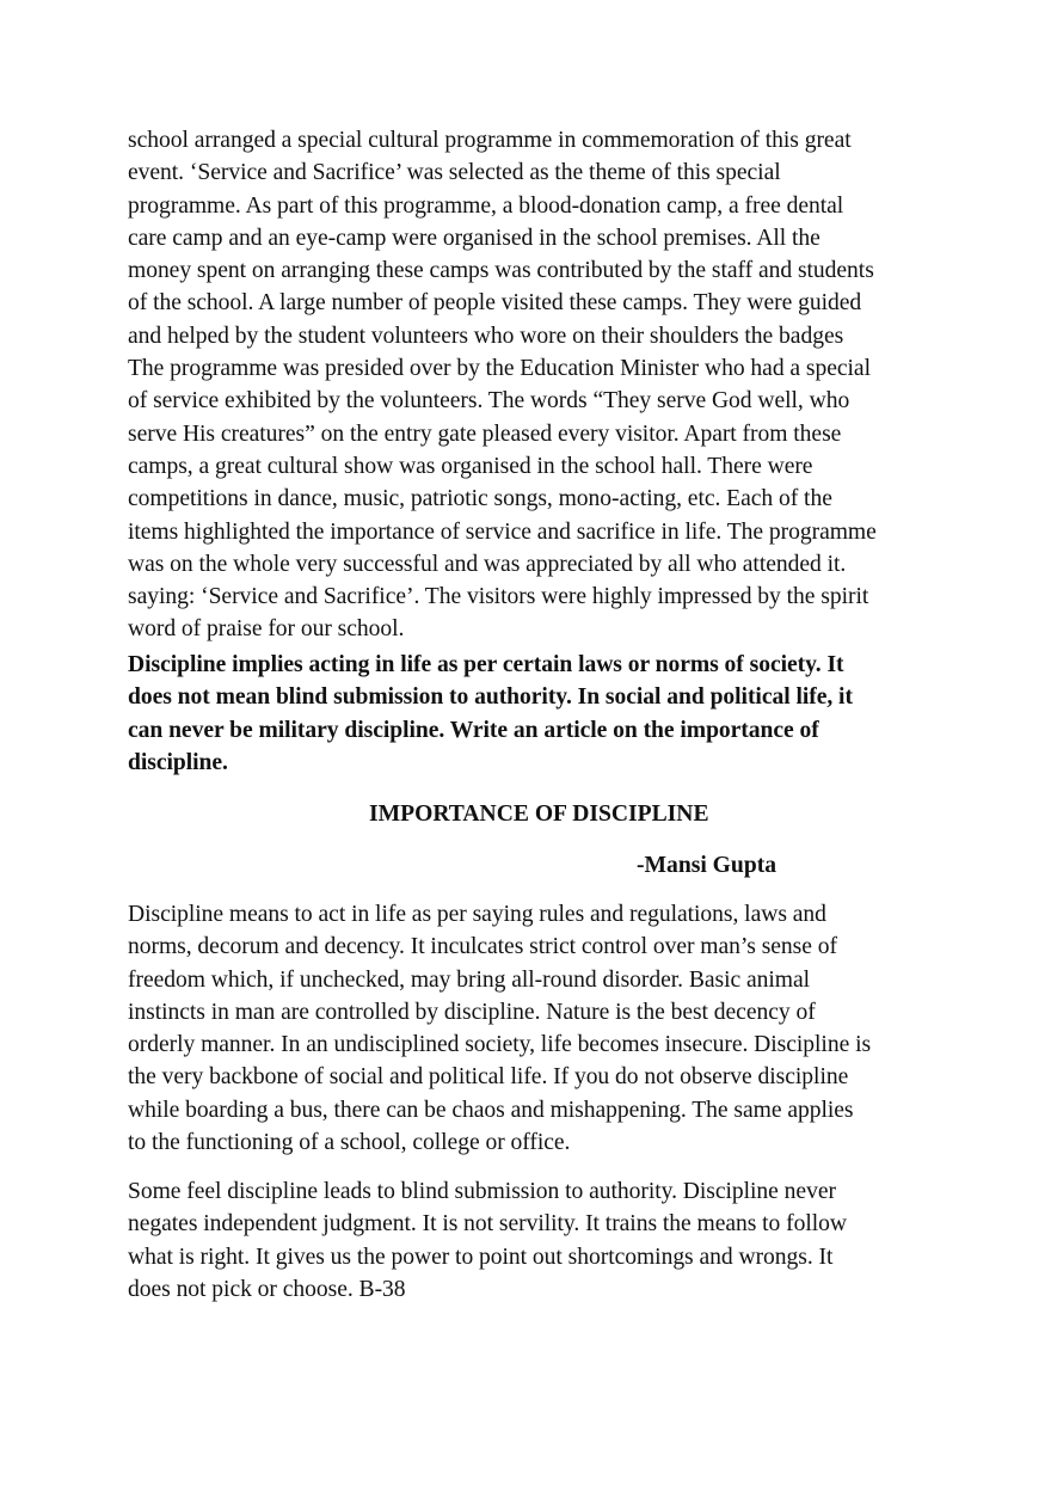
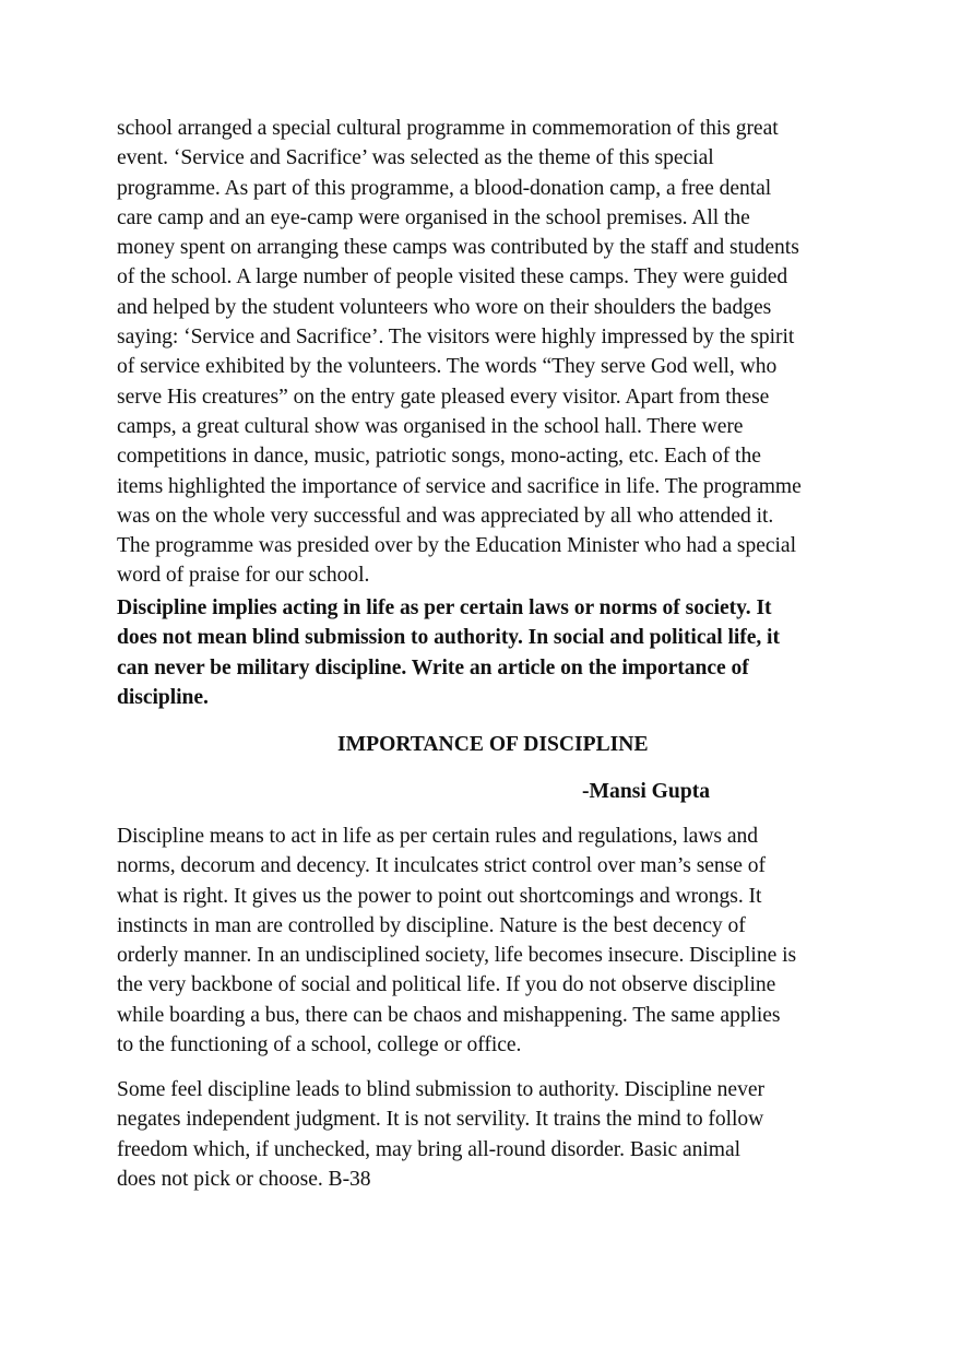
  school arranged a special cultural programme in commemoration of this great
  event. ‘Service and Sacrifice’ was selected as the theme of this special
  programme. As part of this programme, a blood-donation camp, a free dental
  care camp and an eye-camp were organised in the school premises. All the
  money spent on arranging these camps was contributed by the staff and students
  of the school. A large number of people visited these camps. They were guided
  and helped by the student volunteers who wore on their shoulders the badges
- The programme was presided over by the Education Minister who had a special
+ saying: ‘Service and Sacrifice’. The visitors were highly impressed by the spirit
  of service exhibited by the volunteers. The words “They serve God well, who
  serve His creatures” on the entry gate pleased every visitor. Apart from these
  camps, a great cultural show was organised in the school hall. There were
  competitions in dance, music, patriotic songs, mono-acting, etc. Each of the
  items highlighted the importance of service and sacrifice in life. The programme
  was on the whole very successful and was appreciated by all who attended it.
- saying: ‘Service and Sacrifice’. The visitors were highly impressed by the spirit
+ The programme was presided over by the Education Minister who had a special
  word of praise for our school.
  Discipline implies acting in life as per certain laws or norms of society. It
  does not mean blind submission to authority. In social and political life, it
  can never be military discipline. Write an article on the importance of
  discipline.
  IMPORTANCE OF DISCIPLINE
  -Mansi Gupta
- Discipline means to act in life as per saying rules and regulations, laws and
+ Discipline means to act in life as per certain rules and regulations, laws and
  norms, decorum and decency. It inculcates strict control over man’s sense of
- freedom which, if unchecked, may bring all-round disorder. Basic animal
+ what is right. It gives us the power to point out shortcomings and wrongs. It
  instincts in man are controlled by discipline. Nature is the best decency of
  orderly manner. In an undisciplined society, life becomes insecure. Discipline is
  the very backbone of social and political life. If you do not observe discipline
  while boarding a bus, there can be chaos and mishappening. The same applies
  to the functioning of a school, college or office.
  Some feel discipline leads to blind submission to authority. Discipline never
- negates independent judgment. It is not servility. It trains the means to follow
+ negates independent judgment. It is not servility. It trains the mind to follow
- what is right. It gives us the power to point out shortcomings and wrongs. It
+ freedom which, if unchecked, may bring all-round disorder. Basic animal
  does not pick or choose. B-38
